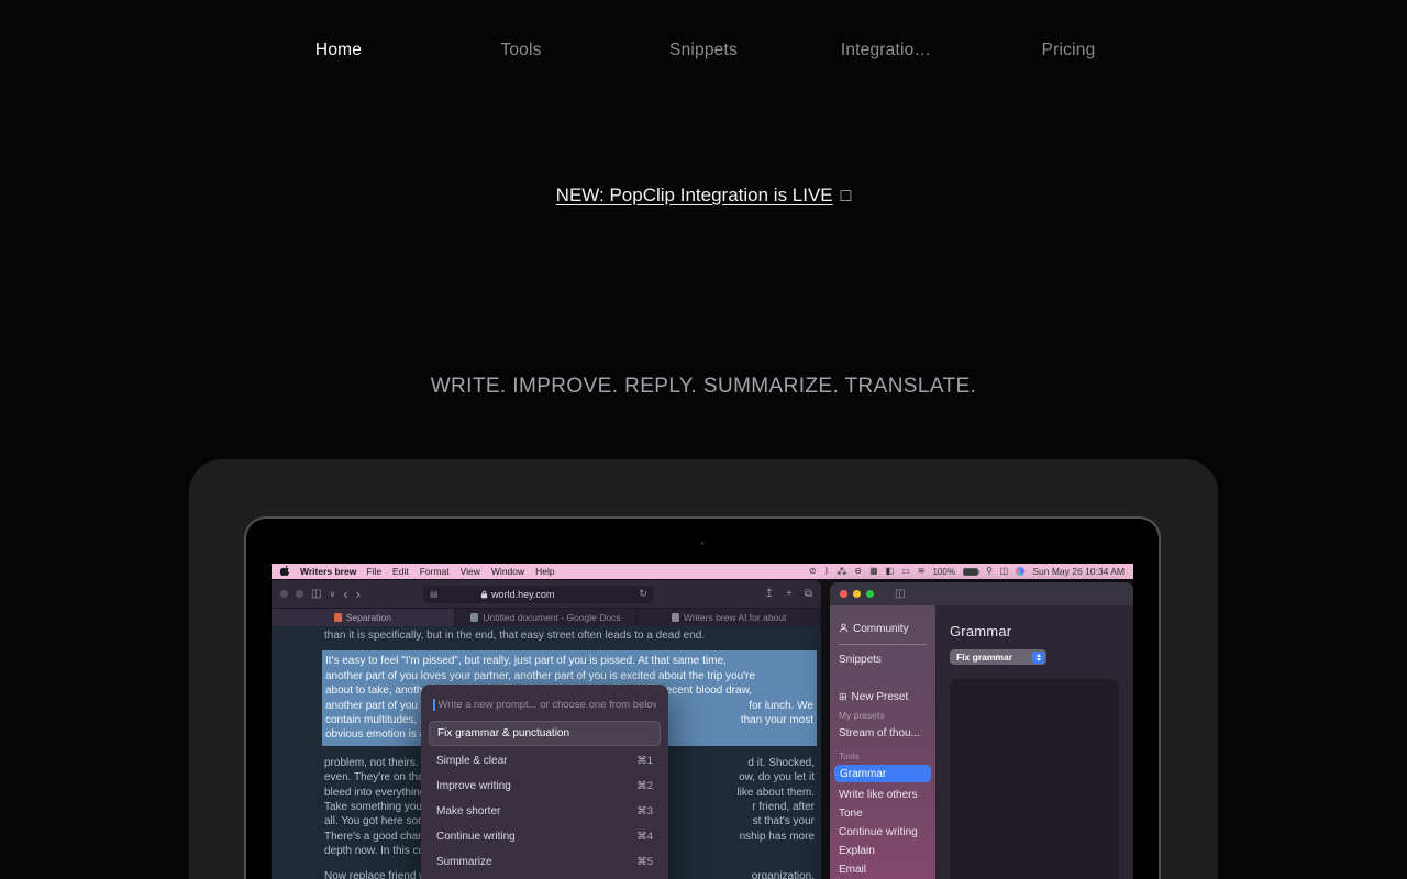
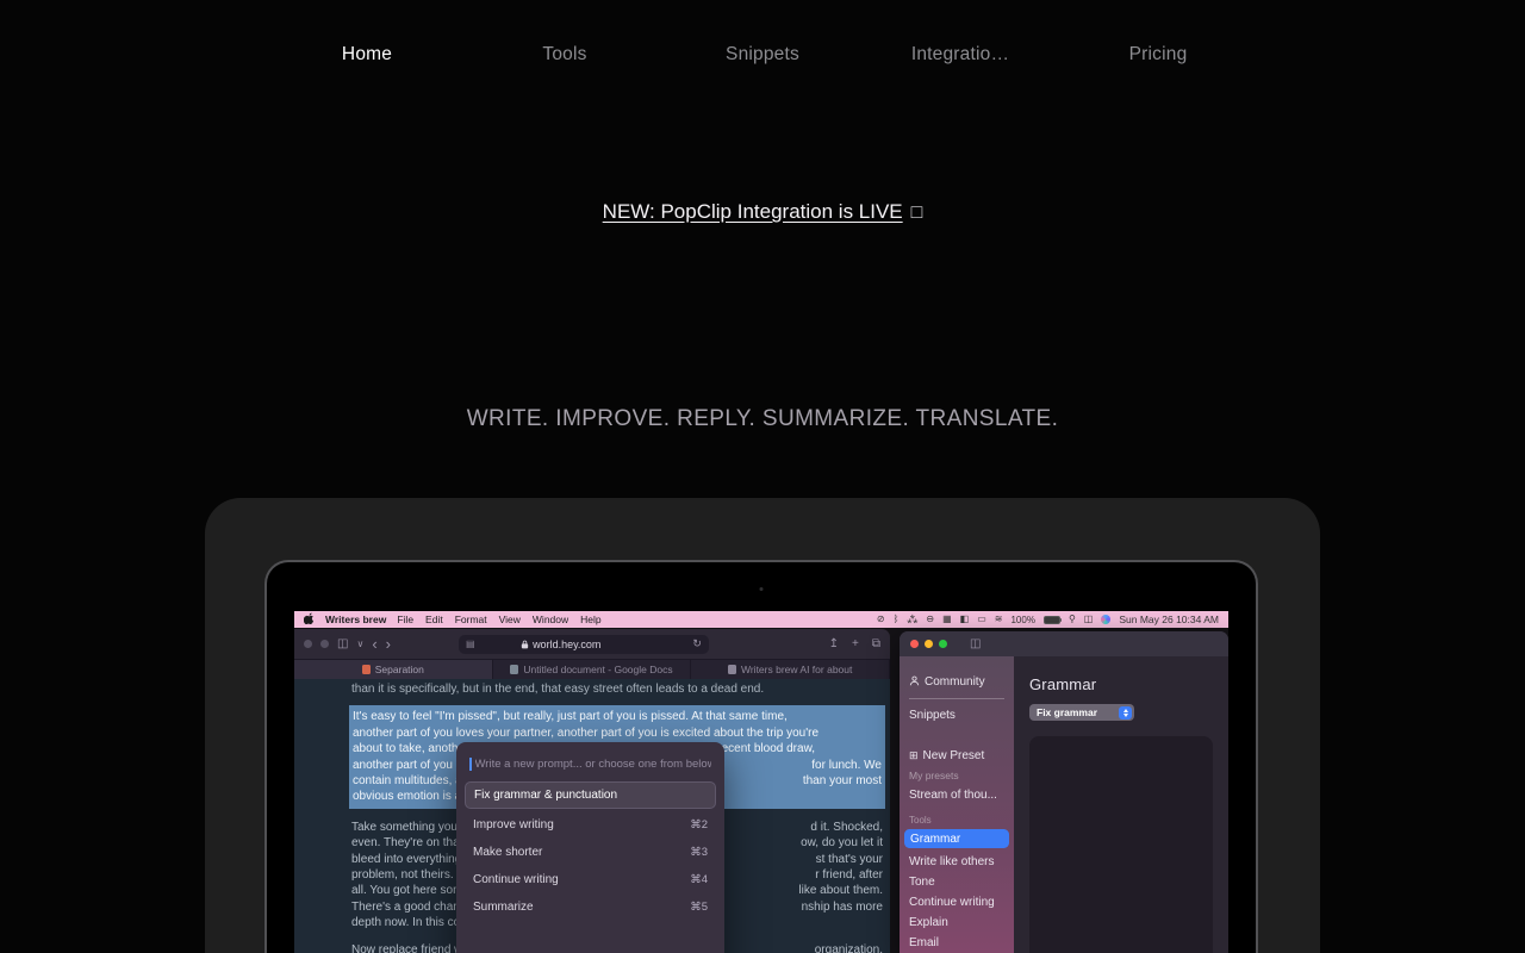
  Home
  Tools
  Snippets
  Integratio…
  Pricing
  NEW: PopClip Integration is LIVE □
  WRITE. IMPROVE. REPLY. SUMMARIZE. TRANSLATE.
  Writers brew
  File
  Edit
  Format
  View
  Window
  Help
  ⊘
  ᛒ
  ⁂
  ⊖
  ▦
  ◧
  ▭
  ≋
  100%
  ⚲
  ◫
  ●
  Sun May 26 10:34 AM
  ◫
  ∨
  ‹
  ›
  ▤
  world.hey.com
  ↻
  ↥
  +
  ⧉
  Separation
  Untitled document - Google Docs
  Writers brew AI for about
  than it is specifically, but in the end, that easy street often leads to a dead end.
  It's easy to feel "I'm pissed", but really, just part of you is pissed. At that same time,
  another part of you loves your partner, another part of you is excited about the trip you're
  another part of you
  for lunch. We
  contain multitudes,
  than your most
  obvious emotion is
- problem, not theirs.
+ Take something you
  d it. Shocked,
  even. They're on th
  ow, do you let it
  bleed into everythin
- like about them.
+ st that's your
- Take something you
+ problem, not theirs.
  r friend, after
  all. You got here so
- st that's your
+ like about them.
  There's a good cha
  nship has more
  depth now. In this c
  Now replace friend
  organization.
  Write a new prompt... or choose one from belo
  Fix grammar & punctuation
- Simple & clear
- ⌘1
  Improve writing
  ⌘2
  Make shorter
  ⌘3
  Continue writing
  ⌘4
  Summarize
  ⌘5
  ◫
  Community
  Snippets
  ⊞
  New Preset
  My presets
  Stream of thou...
  Tools
  Grammar
  Write like others
  Tone
  Continue writing
  Explain
  Email
  Grammar
  Fix grammar
